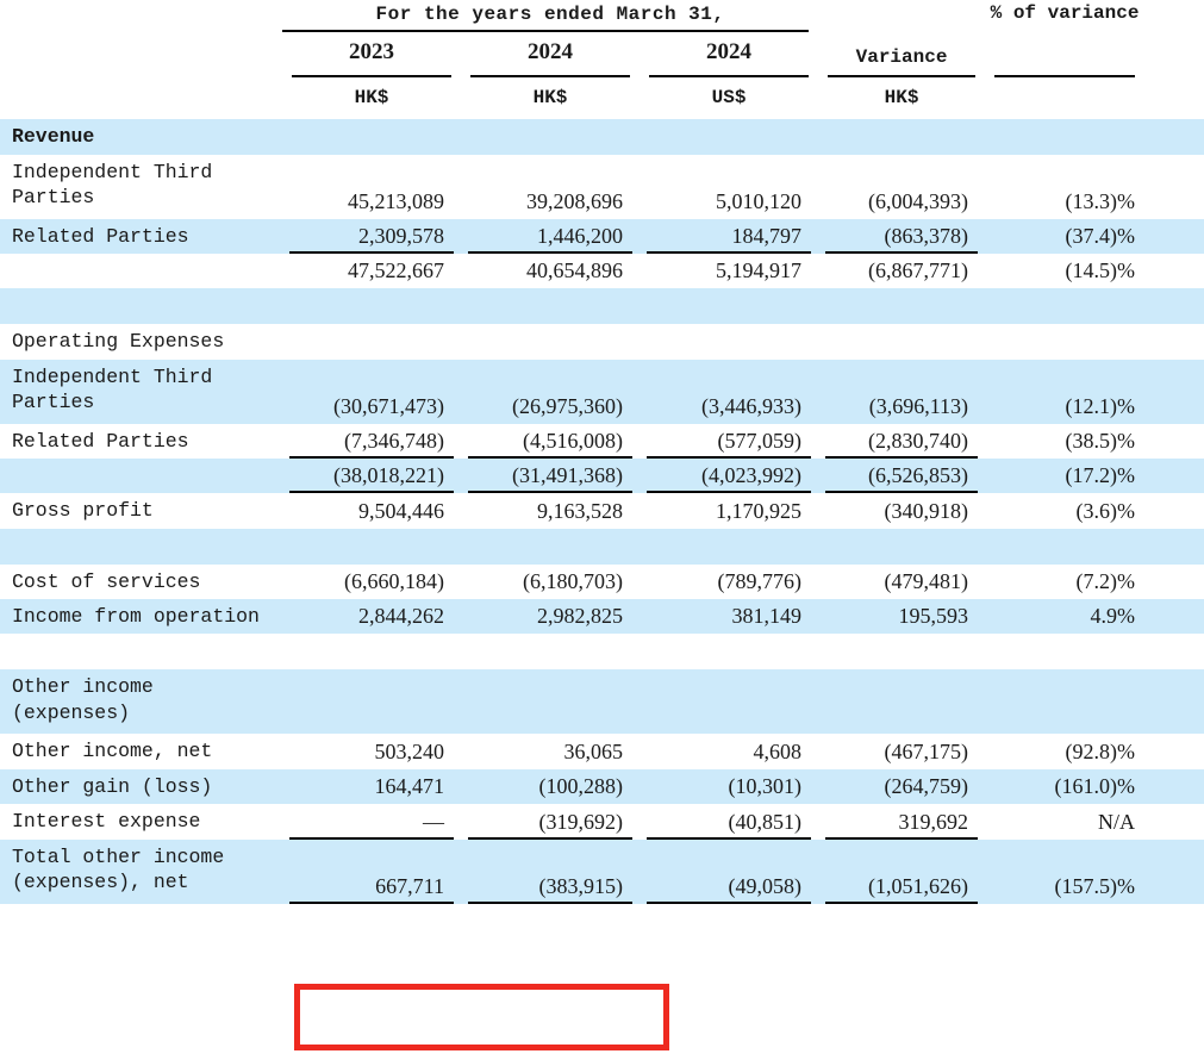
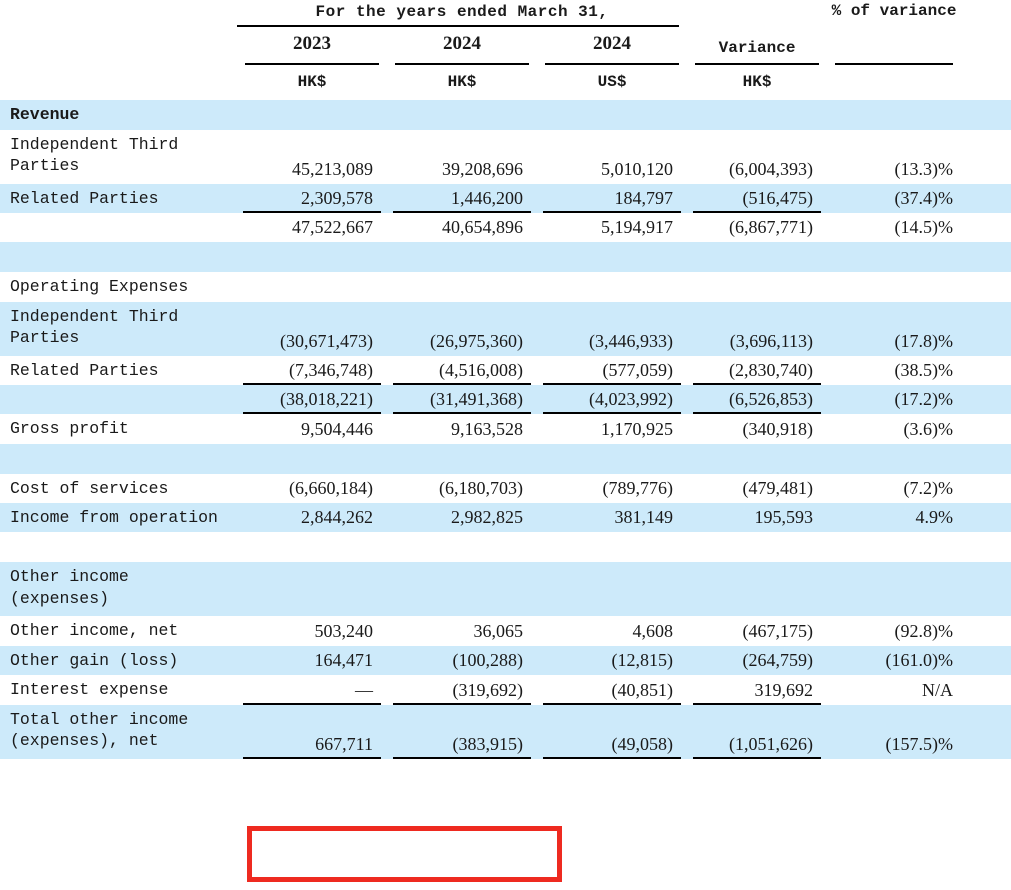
  	For the years ended March 31,		% of variance
  	2023	2024	2024	Variance
  	HK$	HK$	US$	HK$
  Revenue
  Independent Third Parties	45,213,089	39,208,696	5,010,120	(6,004,393)	(13.3)%
- Related Parties	2,309,578	1,446,200	184,797	(863,378)	(37.4)%
+ Related Parties	2,309,578	1,446,200	184,797	(516,475)	(37.4)%
  	47,522,667	40,654,896	5,194,917	(6,867,771)	(14.5)%
  Operating Expenses
- Independent Third Parties	(30,671,473)	(26,975,360)	(3,446,933)	(3,696,113)	(12.1)%
+ Independent Third Parties	(30,671,473)	(26,975,360)	(3,446,933)	(3,696,113)	(17.8)%
  Related Parties	(7,346,748)	(4,516,008)	(577,059)	(2,830,740)	(38.5)%
  	(38,018,221)	(31,491,368)	(4,023,992)	(6,526,853)	(17.2)%
  Gross profit	9,504,446	9,163,528	1,170,925	(340,918)	(3.6)%
  Cost of services	(6,660,184)	(6,180,703)	(789,776)	(479,481)	(7.2)%
  Income from operation	2,844,262	2,982,825	381,149	195,593	4.9%
  Other income (expenses)
  Other income, net	503,240	36,065	4,608	(467,175)	(92.8)%
- Other gain (loss)	164,471	(100,288)	(10,301)	(264,759)	(161.0)%
+ Other gain (loss)	164,471	(100,288)	(12,815)	(264,759)	(161.0)%
  Interest expense	—	(319,692)	(40,851)	319,692	N/A
  Total other income (expenses), net	667,711	(383,915)	(49,058)	(1,051,626)	(157.5)%
